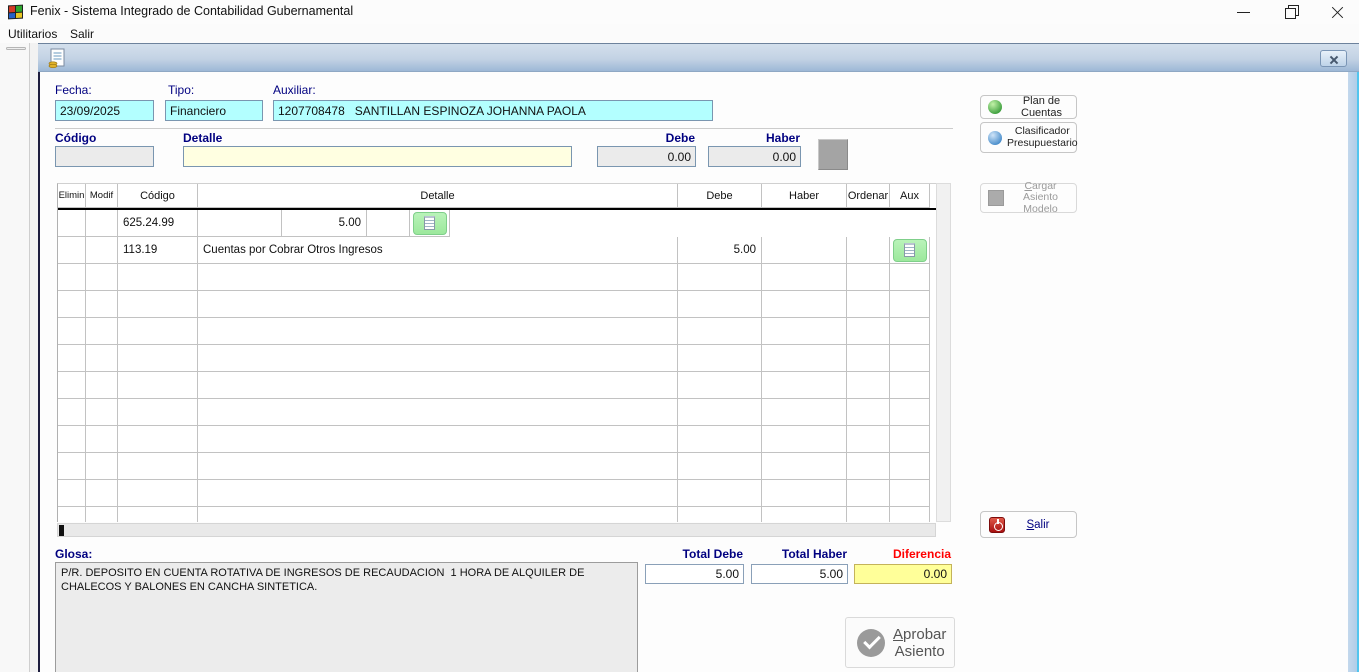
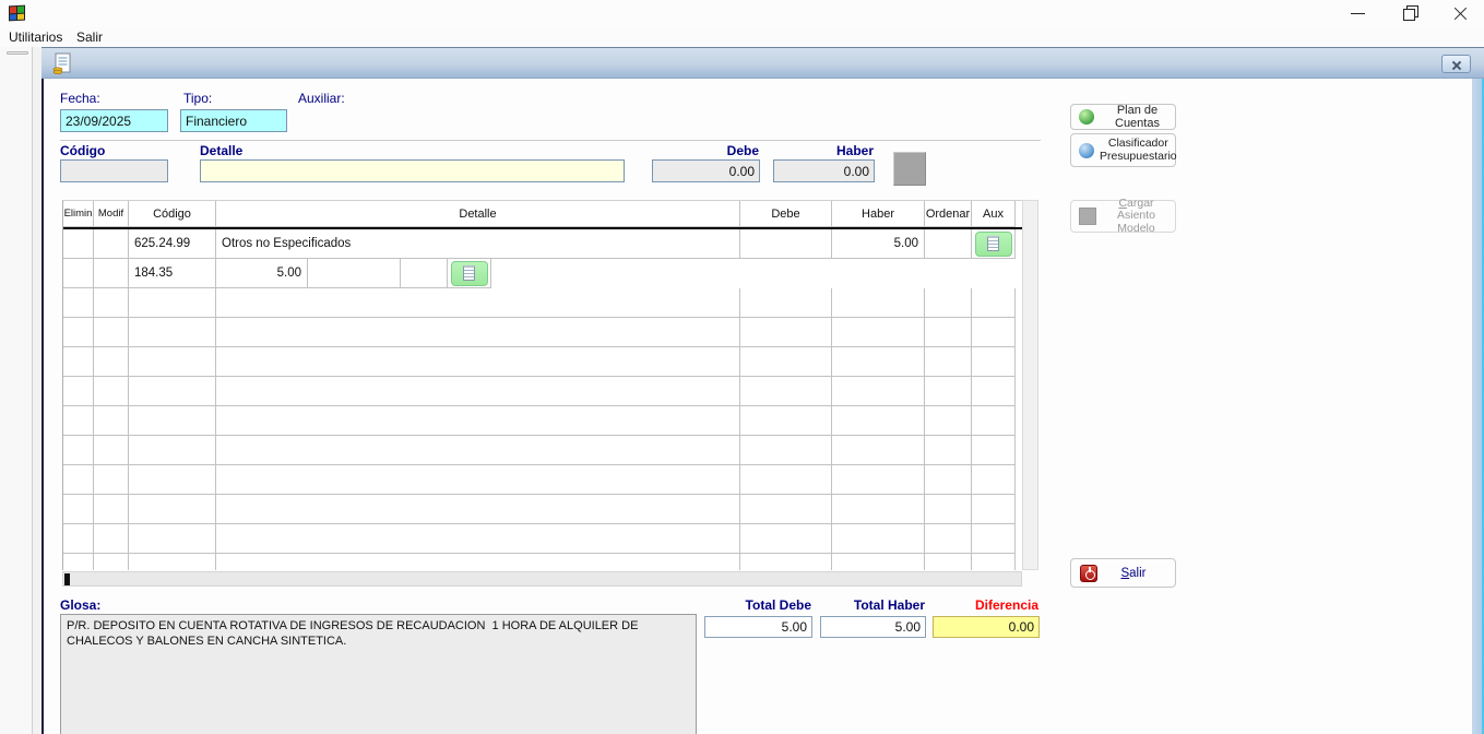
- Fenix - Sistema Integrado de Contabilidad Gubernamental
  Utilitarios
  Salir
  Fecha:
  Tipo:
  Auxiliar:
  23/09/2025
  Financiero
- 1207708478 SANTILLAN ESPINOZA JOHANNA PAOLA
  Código
  Detalle
  Debe
  Haber
  0.00
  0.00
  Elimin
  Modif
  Código
  Detalle
  Debe
  Haber
  Ordenar
  Aux
  625.24.99
+ Otros no Especificados
  5.00
- 113.19
+ 184.35
- Cuentas por Cobrar Otros Ingresos
  5.00
  Plan de Cuentas
  Clasificador
  Presupuestario
  Cargar Asiento
  Modelo
  Salir
  Glosa:
  Total Debe
  Total Haber
  Diferencia
  5.00
  5.00
  0.00
- Aprobar
- Asiento
